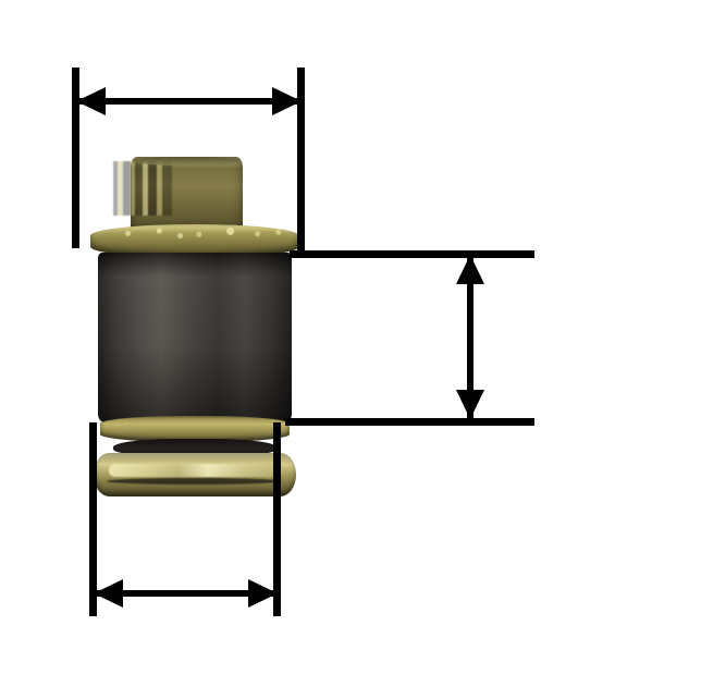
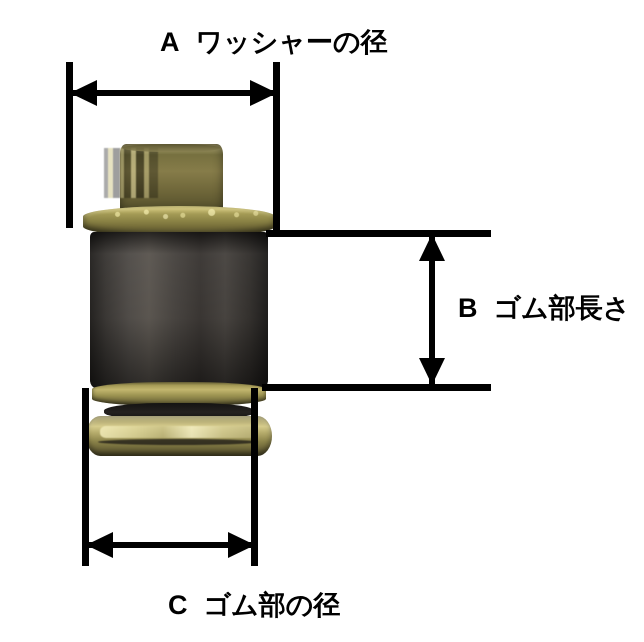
+ A ワッシャーの径
+ B ゴム部長さ
+ C ゴム部の径
